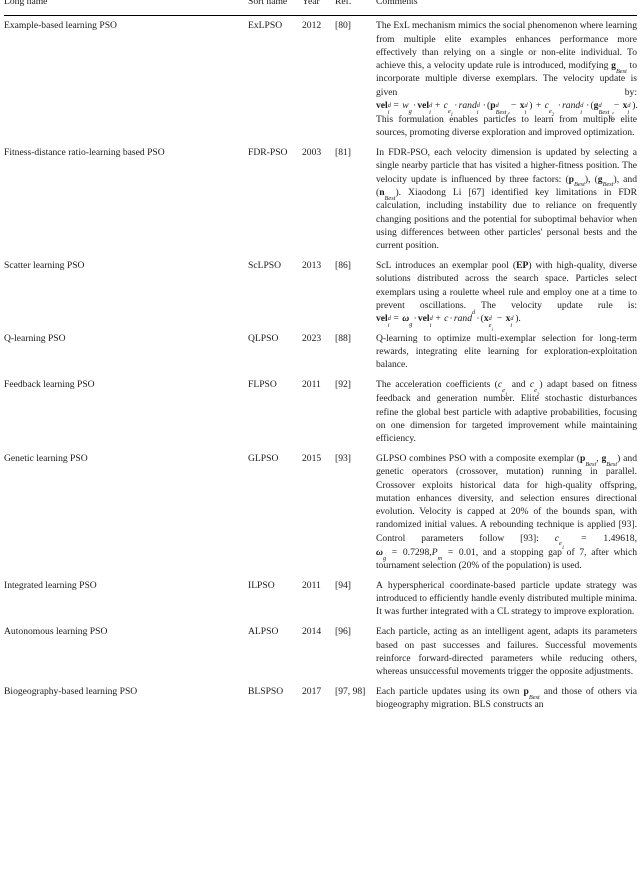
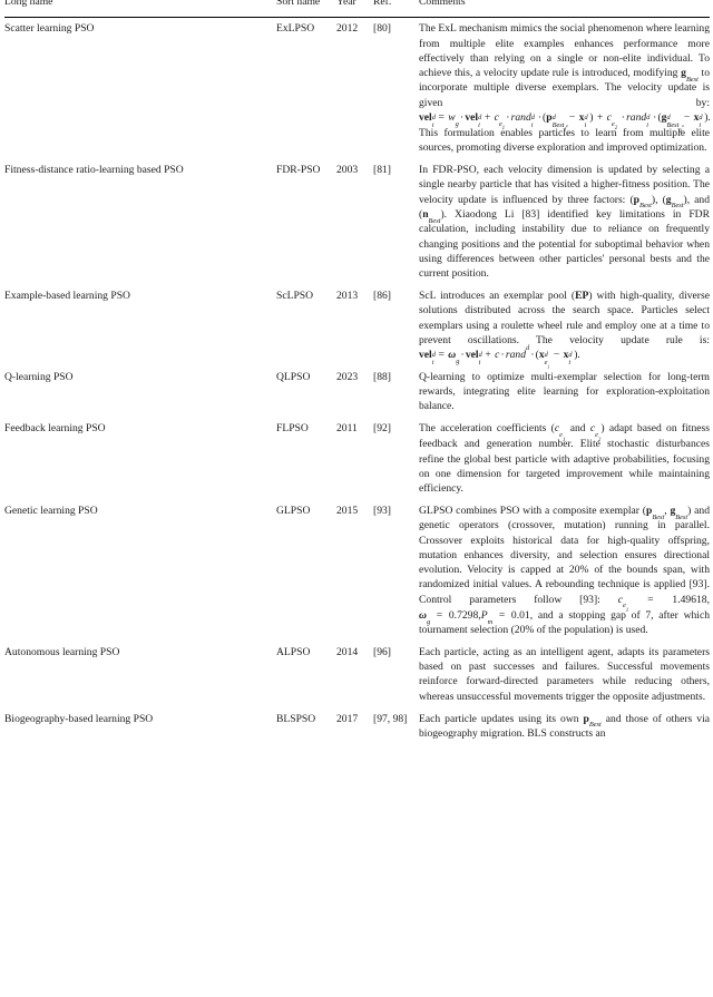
  Long name	Sort name	Year	Ref.	Comments
- Example-based learning PSO	ExLPSO	2012	[80]	The ExL mechanism mimics the social phenomenon where learning from multiple elite examples enhances performance more effectively than relying on a single or non-elite individual. To achieve this, a velocity update rule is introduced, modifying g to incorporate multiple diverse exemplars. The velocity update is given by: vel = w ·vel + c ·rand ·(p − x ) + c ·rand ·(g − x ). This formulation enables particles to learn from multiple elite sources, promoting diverse exploration and improved optimization.
+ Scatter learning PSO	ExLPSO	2012	[80]	The ExL mechanism mimics the social phenomenon where learning from multiple elite examples enhances performance more effectively than relying on a single or non-elite individual. To achieve this, a velocity update rule is introduced, modifying g to incorporate multiple diverse exemplars. The velocity update is given by: vel = w ·vel + c ·rand ·(p − x ) + c ·rand ·(g − x ). This formulation enables particles to learn from multiple elite sources, promoting diverse exploration and improved optimization.
- Fitness-distance ratio-learning based PSO	FDR-PSO	2003	[81]	In FDR-PSO, each velocity dimension is updated by selecting a single nearby particle that has visited a higher-fitness position. The velocity update is influenced by three factors: (p ), (g ), and (n ). Xiaodong Li [67] identified key limitations in FDR calculation, including instability due to reliance on frequently changing positions and the potential for suboptimal behavior when using differences between other particles' personal bests and the current position.
+ Fitness-distance ratio-learning based PSO	FDR-PSO	2003	[81]	In FDR-PSO, each velocity dimension is updated by selecting a single nearby particle that has visited a higher-fitness position. The velocity update is influenced by three factors: (p ), (g ), and (n ). Xiaodong Li [83] identified key limitations in FDR calculation, including instability due to reliance on frequently changing positions and the potential for suboptimal behavior when using differences between other particles' personal bests and the current position.
- Scatter learning PSO	ScLPSO	2013	[86]	ScL introduces an exemplar pool (EP) with high-quality, diverse solutions distributed across the search space. Particles select exemplars using a roulette wheel rule and employ one at a time to prevent oscillations. The velocity update rule is: vel = ω ·vel + c·rand ·(x − x ).
+ Example-based learning PSO	ScLPSO	2013	[86]	ScL introduces an exemplar pool (EP) with high-quality, diverse solutions distributed across the search space. Particles select exemplars using a roulette wheel rule and employ one at a time to prevent oscillations. The velocity update rule is: vel = ω ·vel + c·rand ·(x − x ).
  Q-learning PSO	QLPSO	2023	[88]	Q-learning to optimize multi-exemplar selection for long-term rewards, integrating elite learning for exploration-exploitation balance.
  Feedback learning PSO	FLPSO	2011	[92]	The acceleration coefficients (c and c ) adapt based on fitness feedback and generation number. Elite stochastic disturbances refine the global best particle with adaptive probabilities, focusing on one dimension for targeted improvement while maintaining efficiency.
  Genetic learning PSO	GLPSO	2015	[93]	GLPSO combines PSO with a composite exemplar (p , g ) and genetic operators (crossover, mutation) running in parallel. Crossover exploits historical data for high-quality offspring, mutation enhances diversity, and selection ensures directional evolution. Velocity is capped at 20% of the bounds span, with randomized initial values. A rebounding technique is applied [93]. Control parameters follow [93]: c = 1.49618, ω = 0.7298,P = 0.01, and a stopping gap of 7, after which tournament selection (20% of the population) is used.
- Integrated learning PSO	ILPSO	2011	[94]	A hyperspherical coordinate-based particle update strategy was introduced to efficiently handle evenly distributed multiple minima. It was further integrated with a CL strategy to improve exploration.
  Autonomous learning PSO	ALPSO	2014	[96]	Each particle, acting as an intelligent agent, adapts its parameters based on past successes and failures. Successful movements reinforce forward-directed parameters while reducing others, whereas unsuccessful movements trigger the opposite adjustments.
  Biogeography-based learning PSO	BLSPSO	2017	[97, 98]	Each particle updates using its own p and those of others via biogeography migration. BLS constructs an
